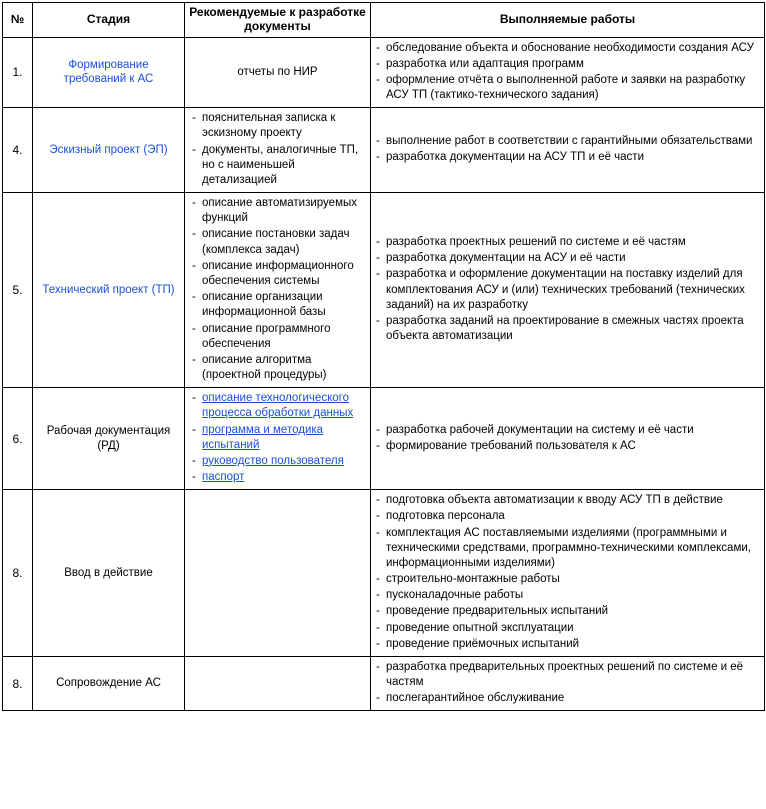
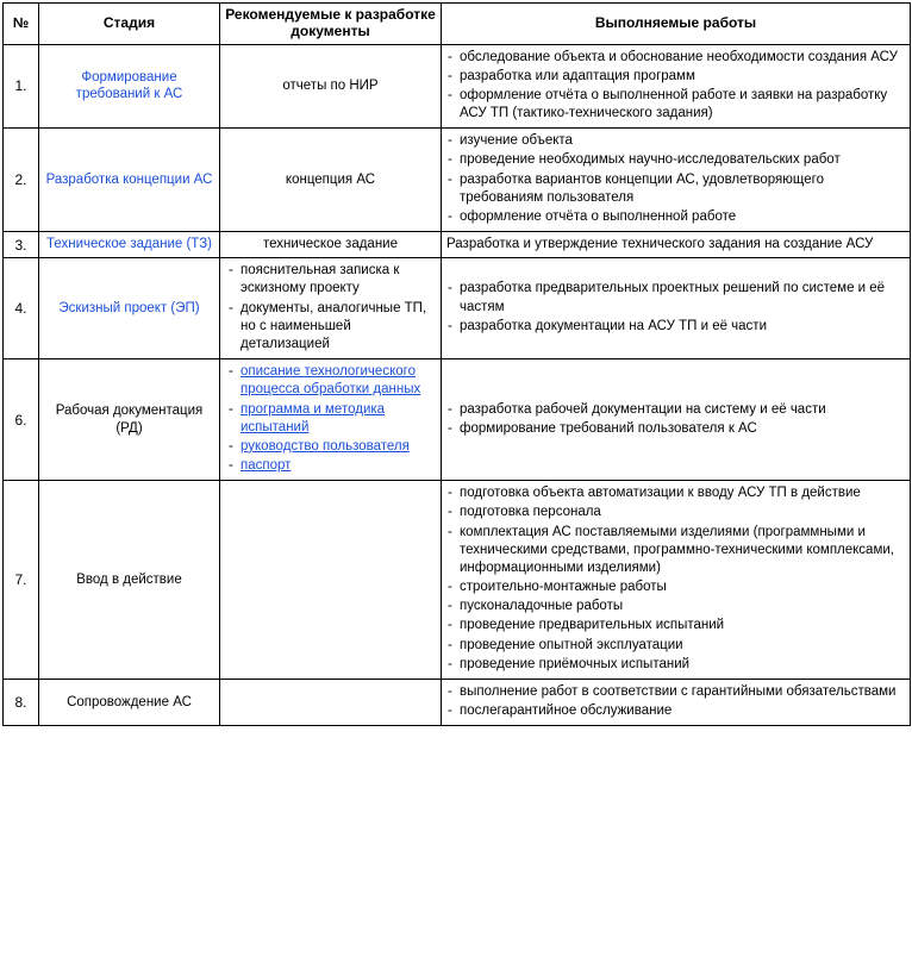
  №	Стадия	Рекомендуемые к разработке документы	Выполняемые работы
  1.	Формирование требований к АС	отчеты по НИР	обследование объекта и обоснование необходимости создания АСУ разработка или адаптация программ оформление отчёта о выполненной работе и заявки на разработку АСУ ТП (тактико-технического задания)
+ 2.	Разработка концепции АС	концепция АС	изучение объекта проведение необходимых научно-исследовательских работ разработка вариантов концепции АС, удовлетворяющего требованиям пользователя оформление отчёта о выполненной работе
+ 3.	Техническое задание (ТЗ)	техническое задание	Разработка и утверждение технического задания на создание АСУ
- 4.	Эскизный проект (ЭП)	пояснительная записка к эскизному проекту документы, аналогичные ТП, но с наименьшей детализацией	выполнение работ в соответствии с гарантийными обязательствами разработка документации на АСУ ТП и её части
+ 4.	Эскизный проект (ЭП)	пояснительная записка к эскизному проекту документы, аналогичные ТП, но с наименьшей детализацией	разработка предварительных проектных решений по системе и её частям разработка документации на АСУ ТП и её части
- 5.	Технический проект (ТП)	описание автоматизируемых функций описание постановки задач (комплекса задач) описание информационного обеспечения системы описание организации информационной базы описание программного обеспечения описание алгоритма (проектной процедуры)	разработка проектных решений по системе и её частям разработка документации на АСУ и её части разработка и оформление документации на поставку изделий для комплектования АСУ и (или) технических требований (технических заданий) на их разработку разработка заданий на проектирование в смежных частях проекта объекта автоматизации
  6.	Рабочая документация (РД)	описание технологического процесса обработки данных программа и методика испытаний руководство пользователя паспорт	разработка рабочей документации на систему и её части формирование требований пользователя к АС
- 8.	Ввод в действие		подготовка объекта автоматизации к вводу АСУ ТП в действие подготовка персонала комплектация АС поставляемыми изделиями (программными и техническими средствами, программно-техническими комплексами, информационными изделиями) строительно-монтажные работы пусконаладочные работы проведение предварительных испытаний проведение опытной эксплуатации проведение приёмочных испытаний
+ 7.	Ввод в действие		подготовка объекта автоматизации к вводу АСУ ТП в действие подготовка персонала комплектация АС поставляемыми изделиями (программными и техническими средствами, программно-техническими комплексами, информационными изделиями) строительно-монтажные работы пусконаладочные работы проведение предварительных испытаний проведение опытной эксплуатации проведение приёмочных испытаний
- 8.	Сопровождение АС		разработка предварительных проектных решений по системе и её частям послегарантийное обслуживание
+ 8.	Сопровождение АС		выполнение работ в соответствии с гарантийными обязательствами послегарантийное обслуживание
